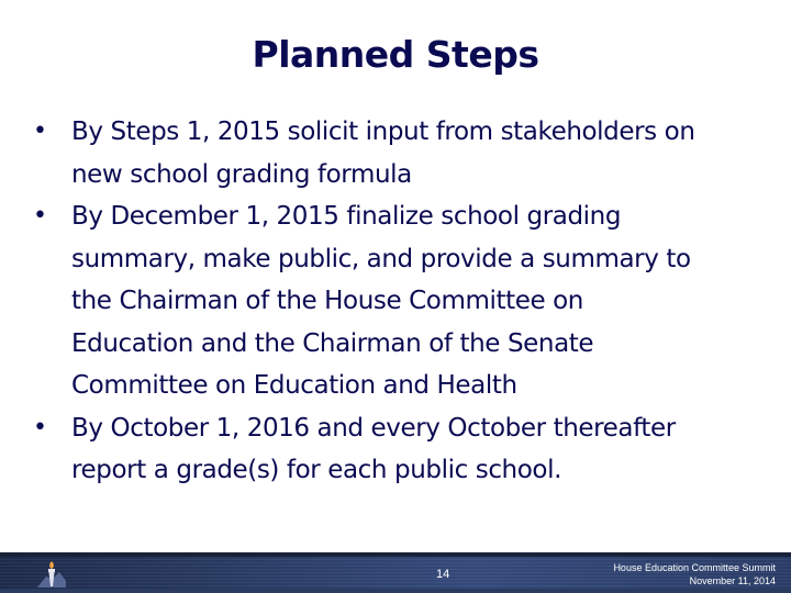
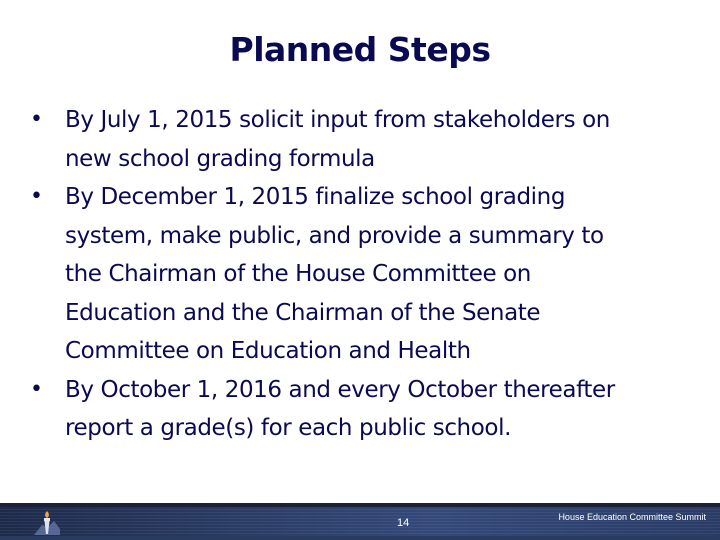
  Planned Steps
  •
- By Steps 1, 2015 solicit input from stakeholders on
+ By July 1, 2015 solicit input from stakeholders on
  new school grading formula
  •
  By December 1, 2015 finalize school grading
- summary, make public, and provide a summary to
+ system, make public, and provide a summary to
  the Chairman of the House Committee on
  Education and the Chairman of the Senate
  Committee on Education and Health
  •
  By October 1, 2016 and every October thereafter
  report a grade(s) for each public school.
  14
  House Education Committee Summit
- November 11, 2014
